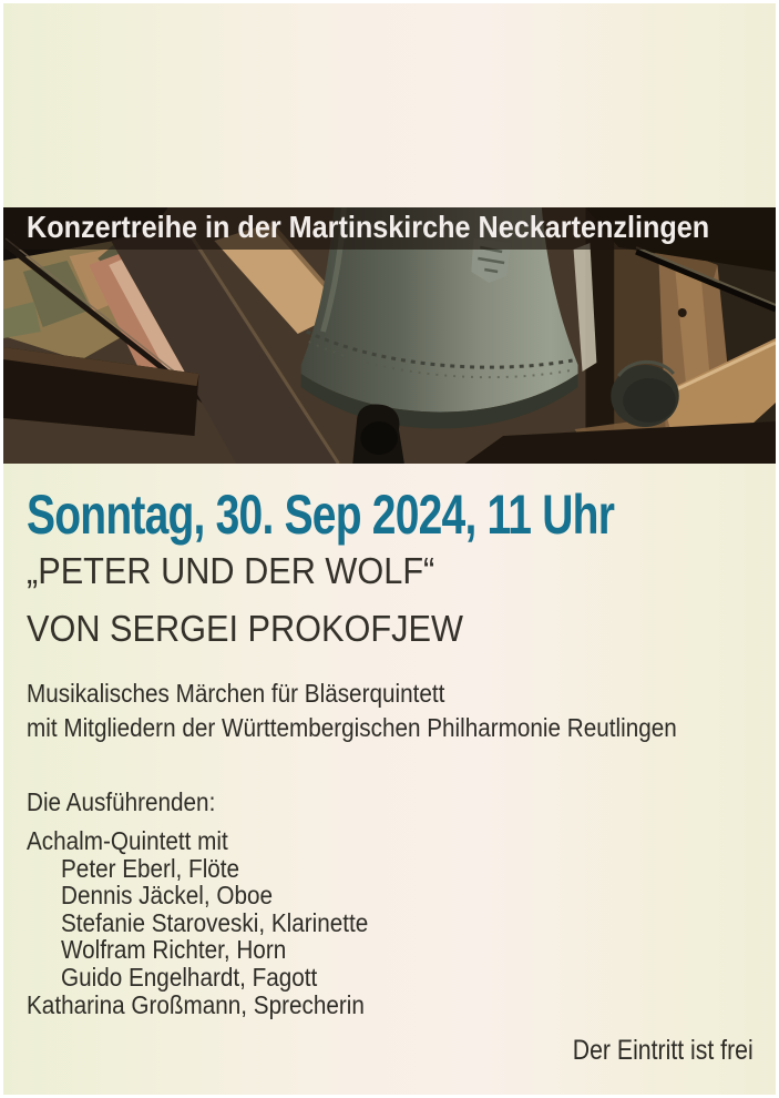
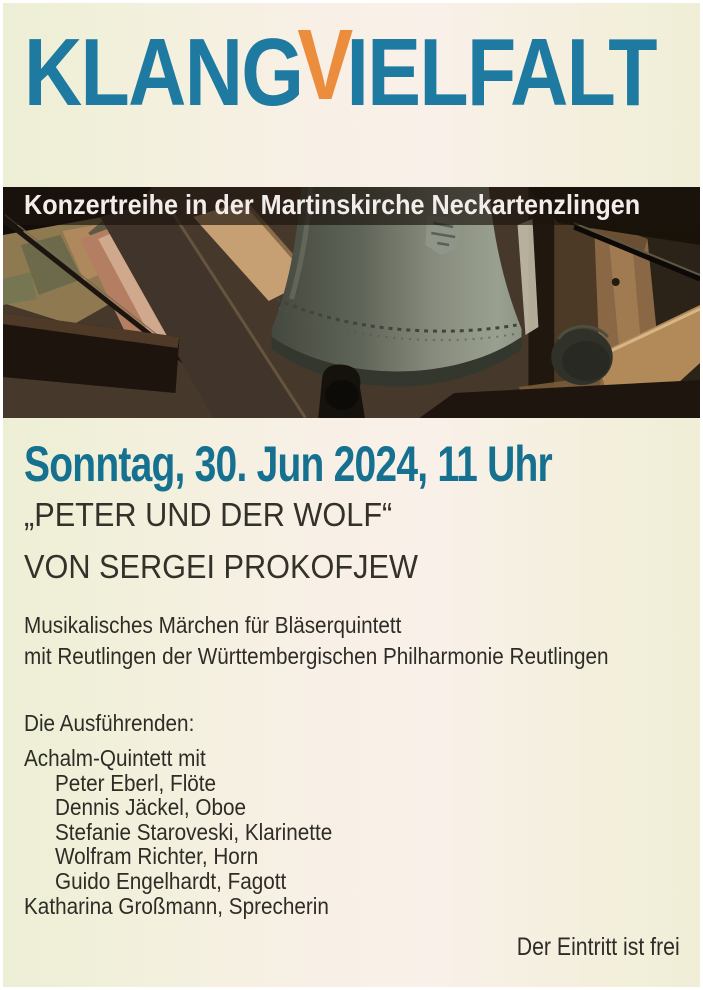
+ KLANGVIELFALT
  Konzertreihe in der Martinskirche Neckartenzlingen
- Sonntag, 30. Sep 2024, 11 Uhr
+ Sonntag, 30. Jun 2024, 11 Uhr
  „PETER UND DER WOLF“
  VON SERGEI PROKOFJEW
  Musikalisches Märchen für Bläserquintett
- mit Mitgliedern der Württembergischen Philharmonie Reutlingen
+ mit Reutlingen der Württembergischen Philharmonie Reutlingen
  Die Ausführenden:
  Achalm-Quintett mit
  Peter Eberl, Flöte
  Dennis Jäckel, Oboe
  Stefanie Staroveski, Klarinette
  Wolfram Richter, Horn
  Guido Engelhardt, Fagott
  Katharina Großmann, Sprecherin
  Der Eintritt ist frei
